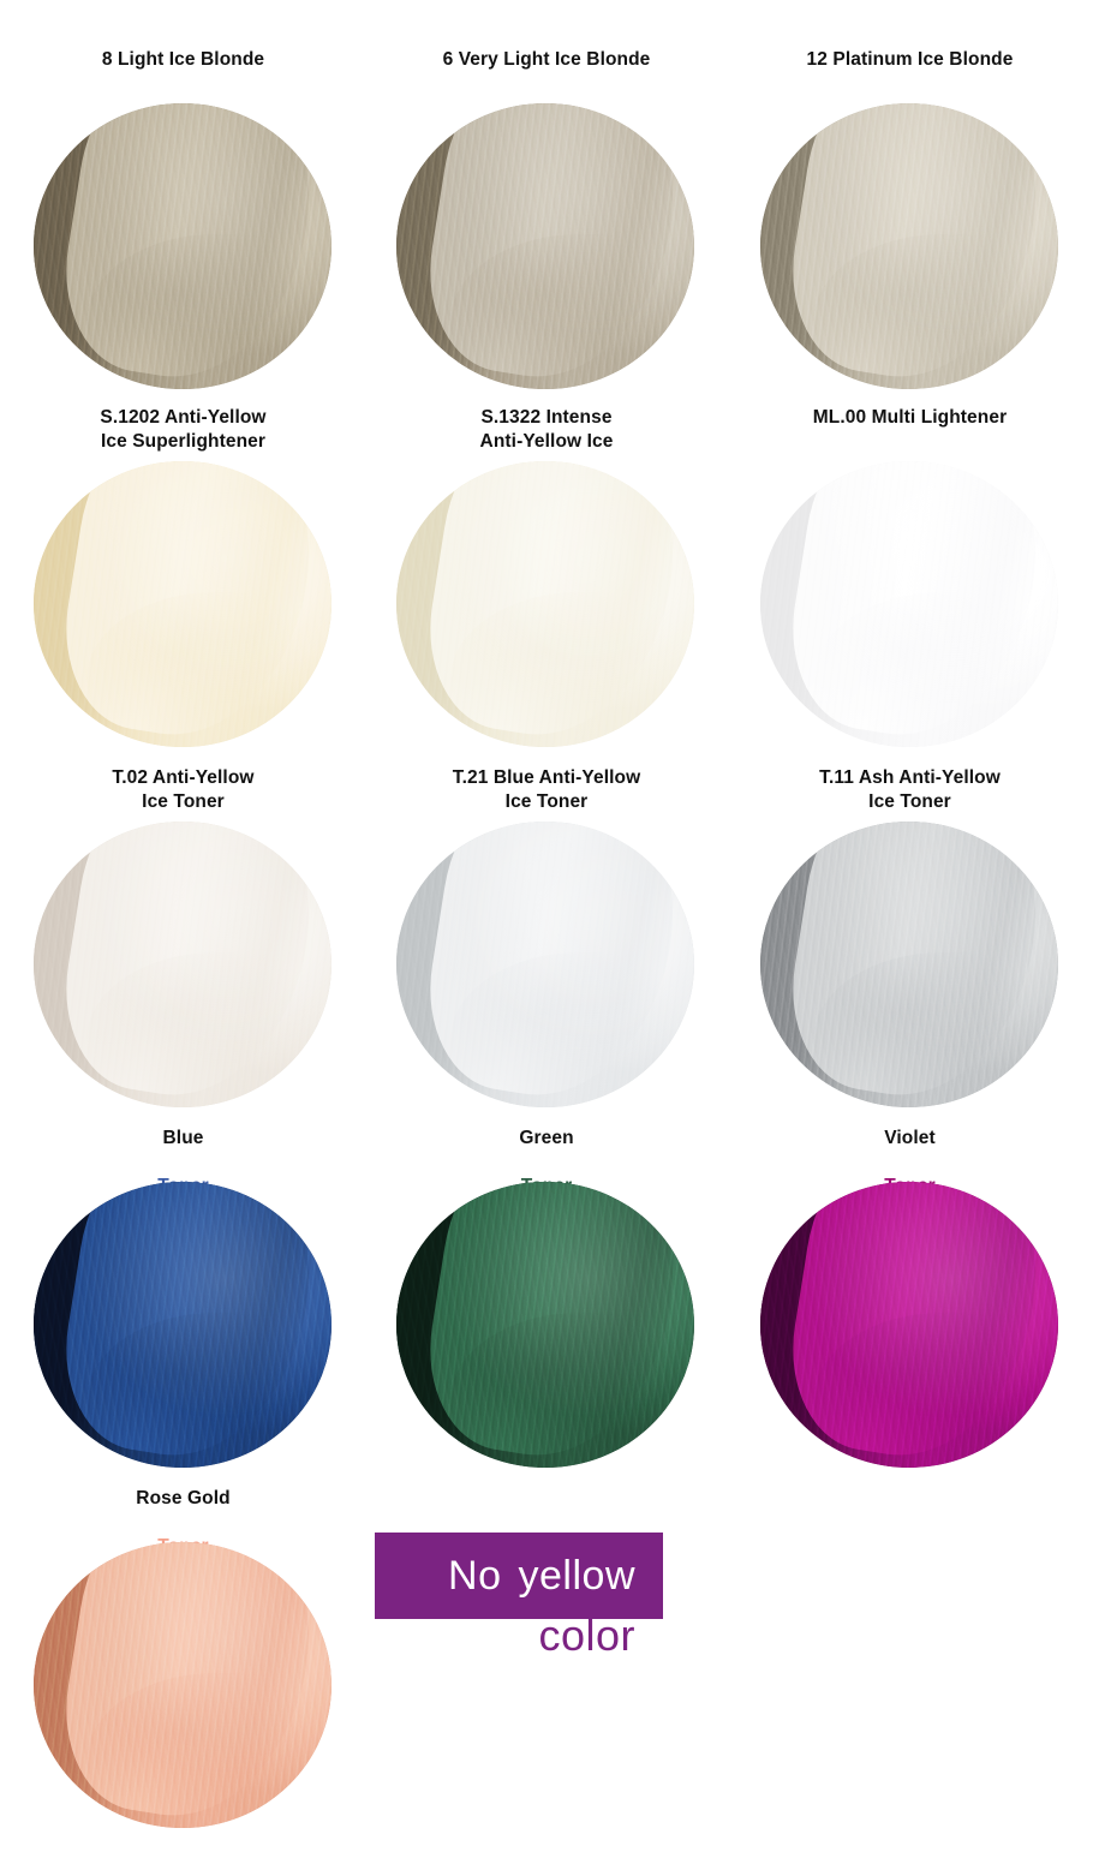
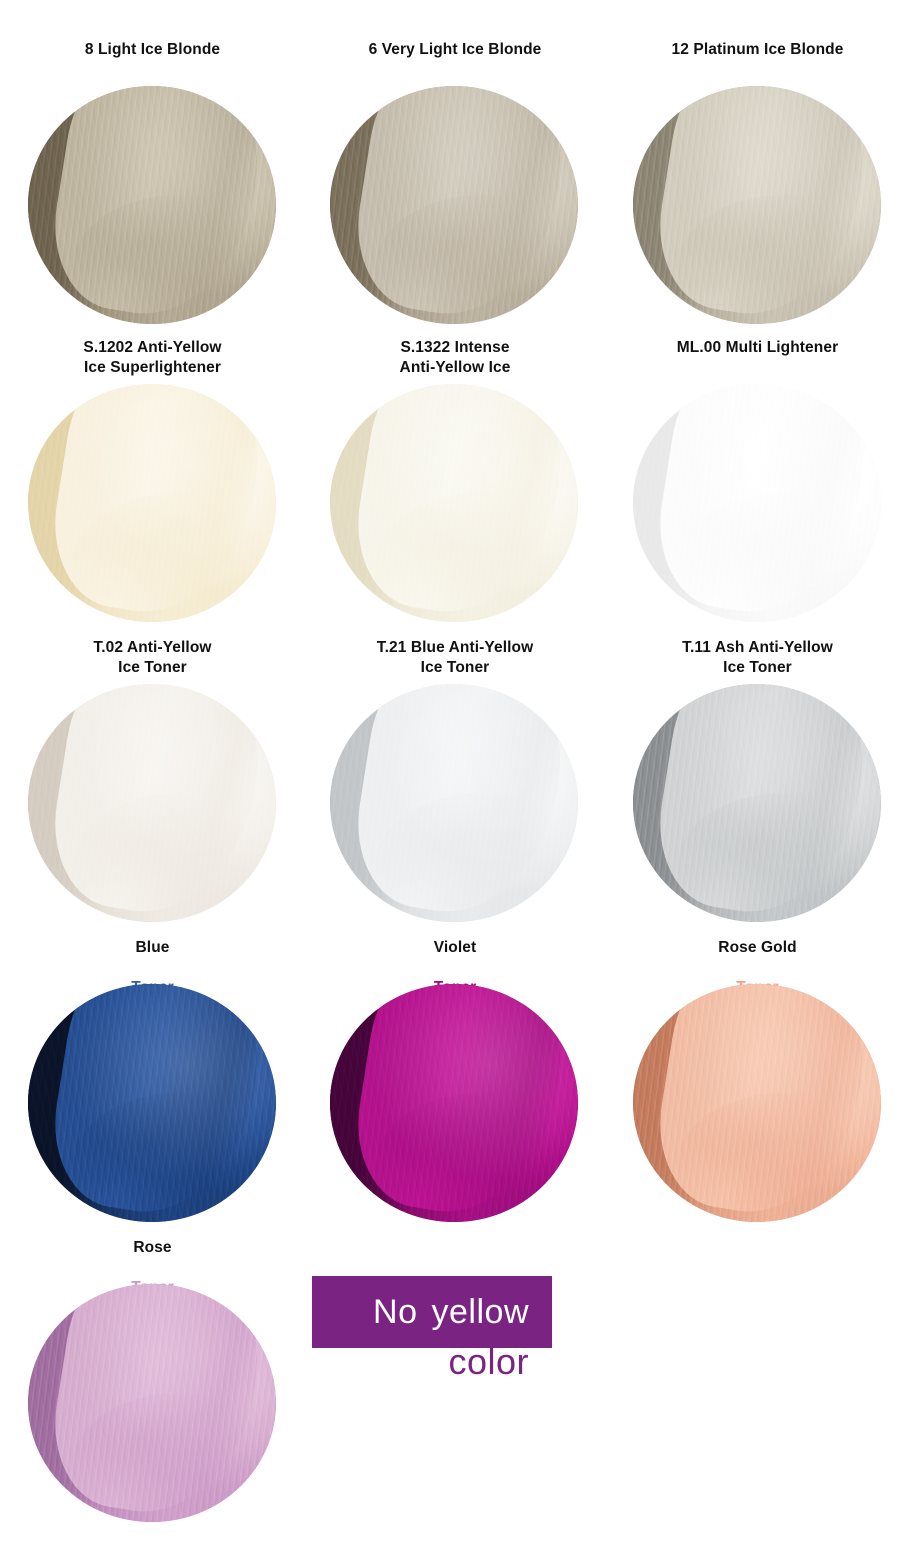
  8 Light Ice Blonde
  6 Very Light Ice Blonde
  12 Platinum Ice Blonde
  S.1202 Anti-Yellow
  Ice Superlightener
  S.1322 Intense
  Anti-Yellow Ice
  ML.00 Multi Lightener
  T.02 Anti-Yellow
  Ice Toner
  T.21 Blue Anti-Yellow
  Ice Toner
  T.11 Ash Anti-Yellow
  Ice Toner
  Blue
- Green
  Violet
  Rose Gold
+ Rose
  No
  yellow
  color
